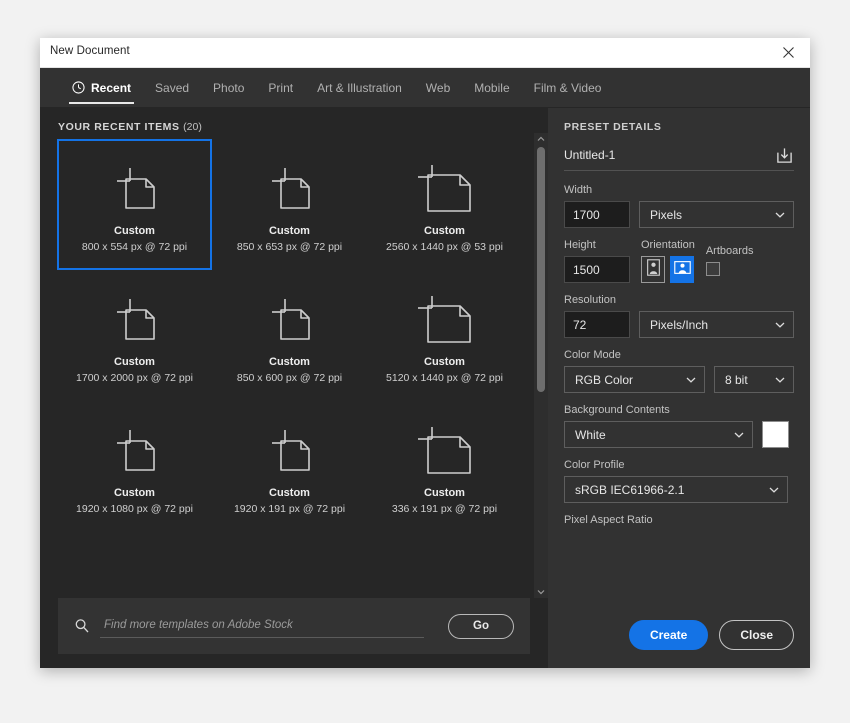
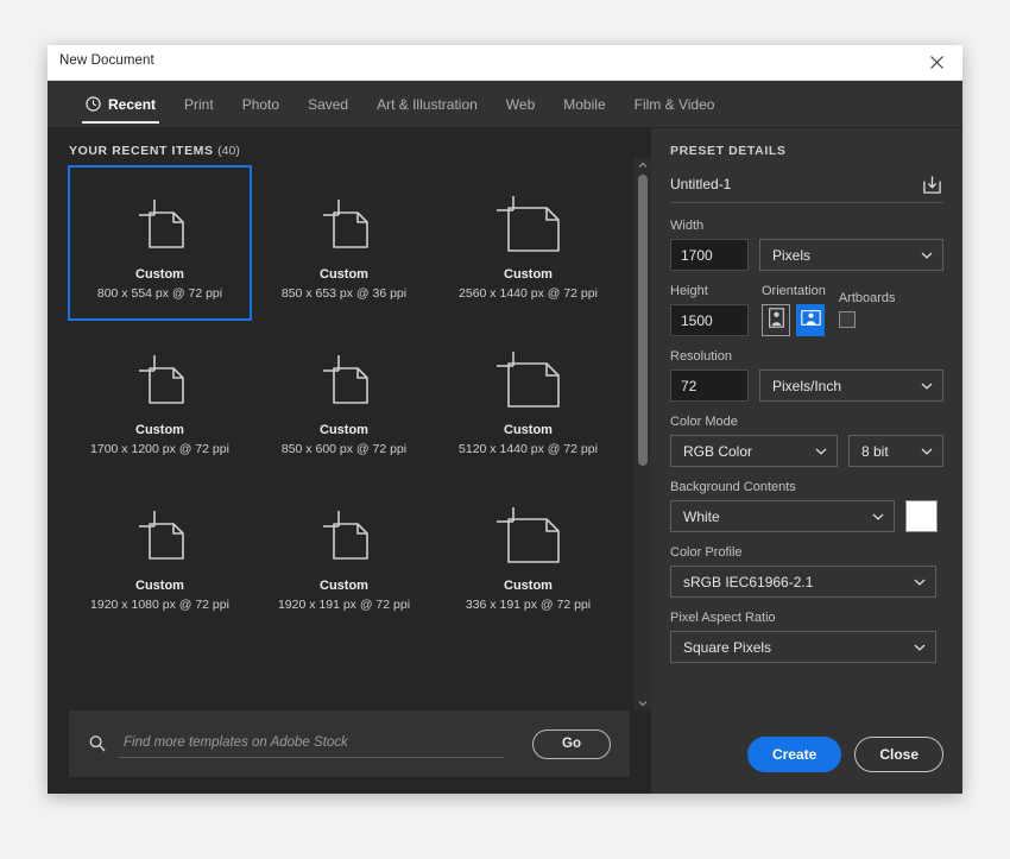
  New Document
  Recent
- Saved
+ Print
  Photo
- Print
+ Saved
  Art & Illustration
  Web
  Mobile
  Film & Video
- YOUR RECENT ITEMS (20)
+ YOUR RECENT ITEMS (40)
  Custom
  800 x 554 px @ 72 ppi
  Custom
- 850 x 653 px @ 72 ppi
+ 850 x 653 px @ 36 ppi
  Custom
- 2560 x 1440 px @ 53 ppi
+ 2560 x 1440 px @ 72 ppi
  Custom
- 1700 x 2000 px @ 72 ppi
+ 1700 x 1200 px @ 72 ppi
  Custom
  850 x 600 px @ 72 ppi
  Custom
  5120 x 1440 px @ 72 ppi
  Custom
  1920 x 1080 px @ 72 ppi
  Custom
  1920 x 191 px @ 72 ppi
  Custom
  336 x 191 px @ 72 ppi
  Find more templates on Adobe Stock
  Go
  PRESET DETAILS
  Untitled-1
  Width
  1700
  Pixels
  Height
  1500
  Orientation
  Artboards
  Resolution
  72
  Pixels/Inch
  Color Mode
  RGB Color
  8 bit
  Background Contents
  White
  Color Profile
  sRGB IEC61966-2.1
  Pixel Aspect Ratio
+ Square Pixels
  Create
  Close
